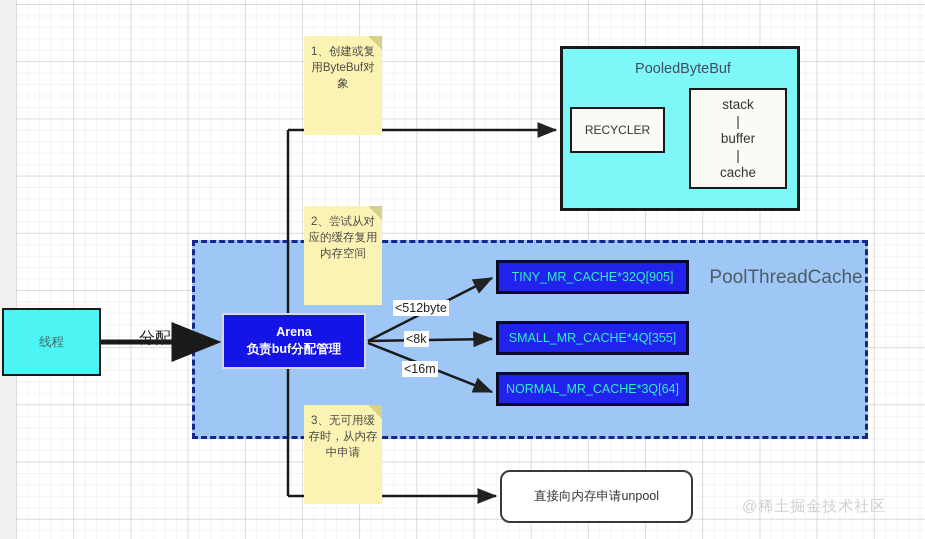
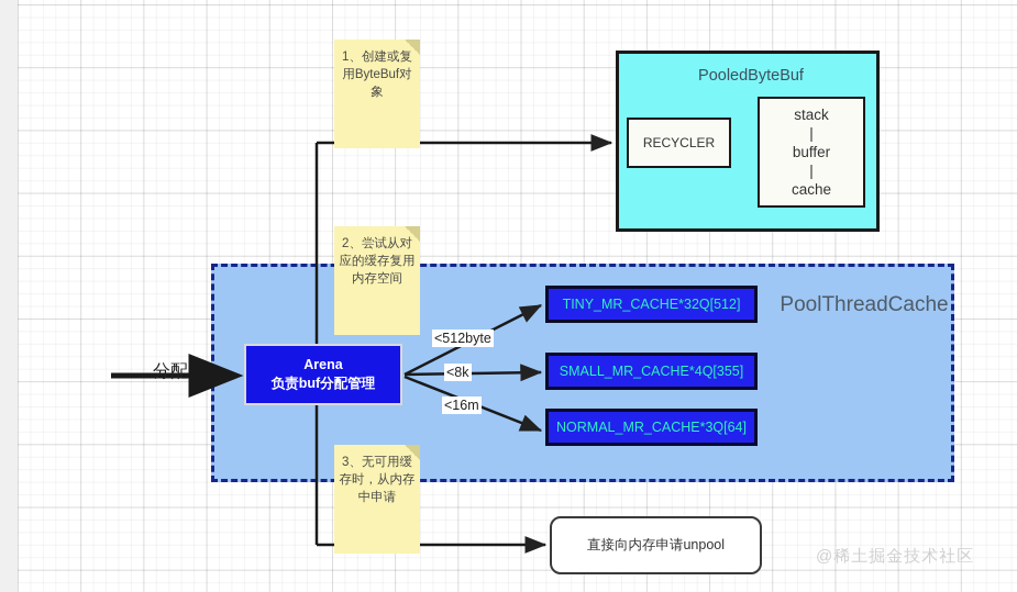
  PoolThreadCach
- 线程
  Arena
  负责buf分配管理
  PooledByteBuf
  RECYCLER
  stack
  |
  buffer
  |
  cache
- TINY_MR_CACHE*32Q[905]
+ TINY_MR_CACHE*32Q[512]
  SMALL_MR_CACHE*4Q[355]
  NORMAL_MR_CACHE*3Q[64]
  直接向内存申请unpool
  1、创建或复用ByteBuf对象
  2、尝试从对应的缓存复用内存空间
  3、无可用缓存时，从内存中申请
  分配
  <512byte
  <8k
  <16m
  @稀土掘金技术社区
